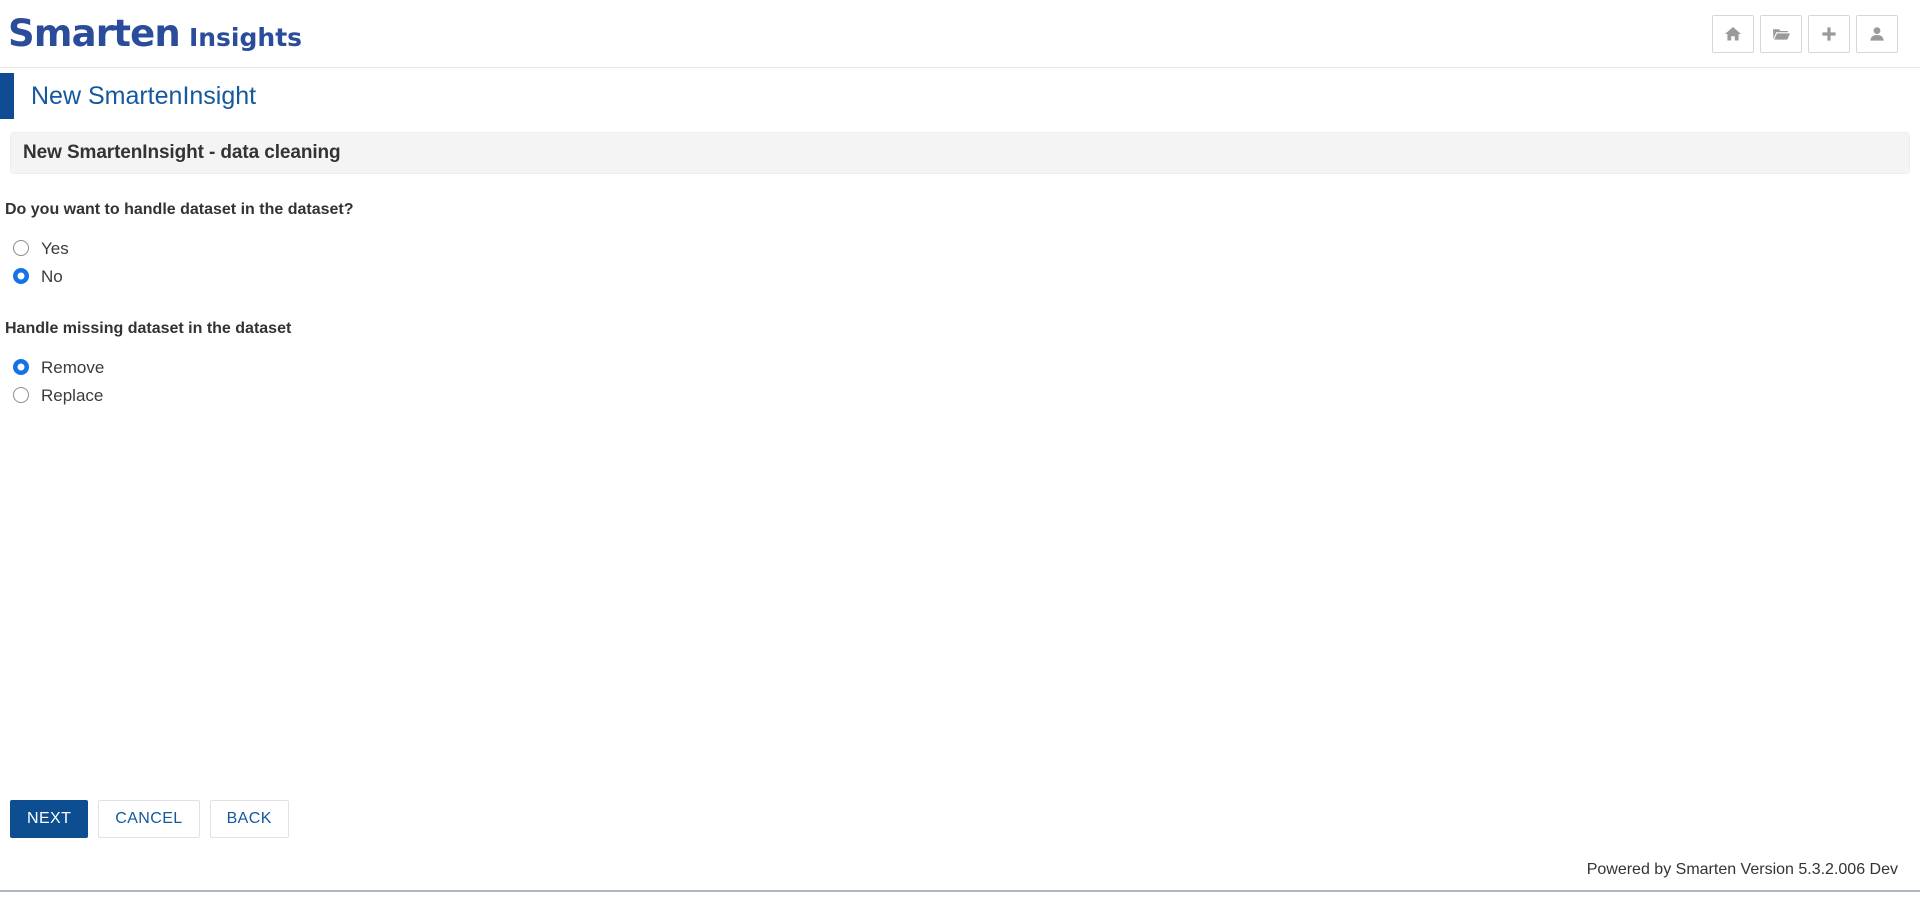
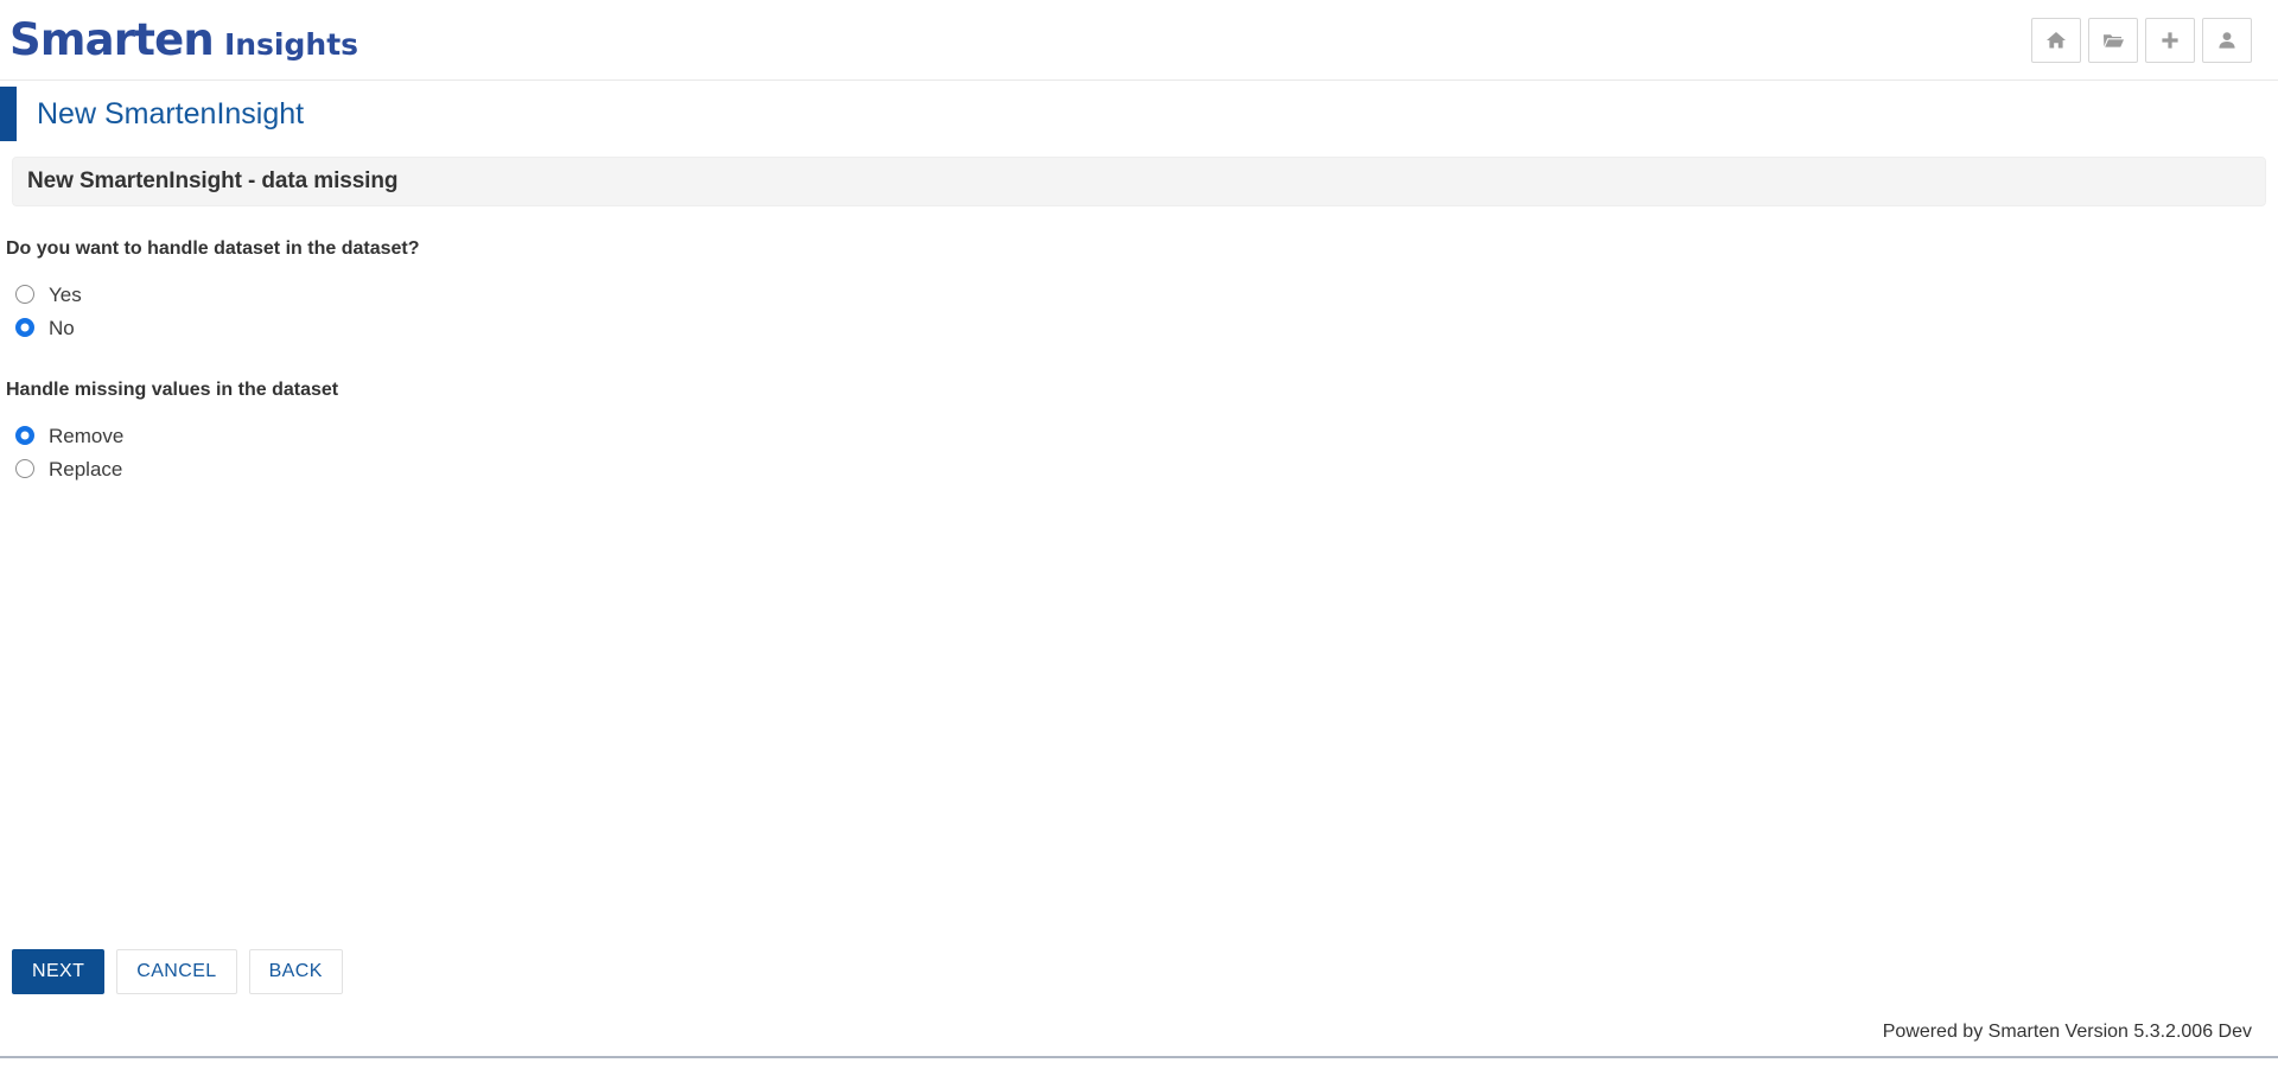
  Smarten
  Insights
  New SmartenInsight
- New SmartenInsight - data cleaning
+ New SmartenInsight - data missing
  Do you want to handle dataset in the dataset?
  Yes
  No
- Handle missing dataset in the dataset
+ Handle missing values in the dataset
  Remove
  Replace
  NEXT
  CANCEL
  BACK
  Powered by Smarten Version 5.3.2.006 Dev
